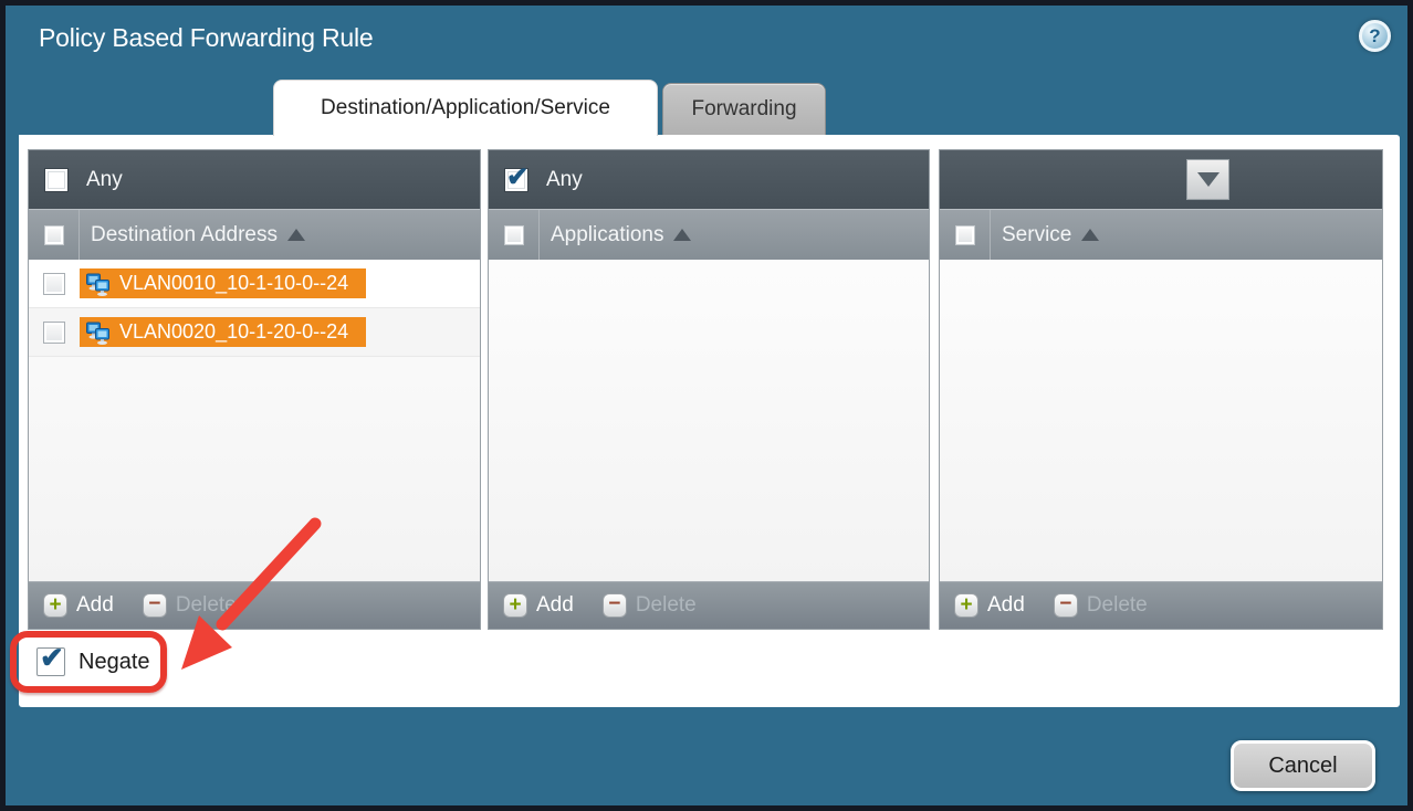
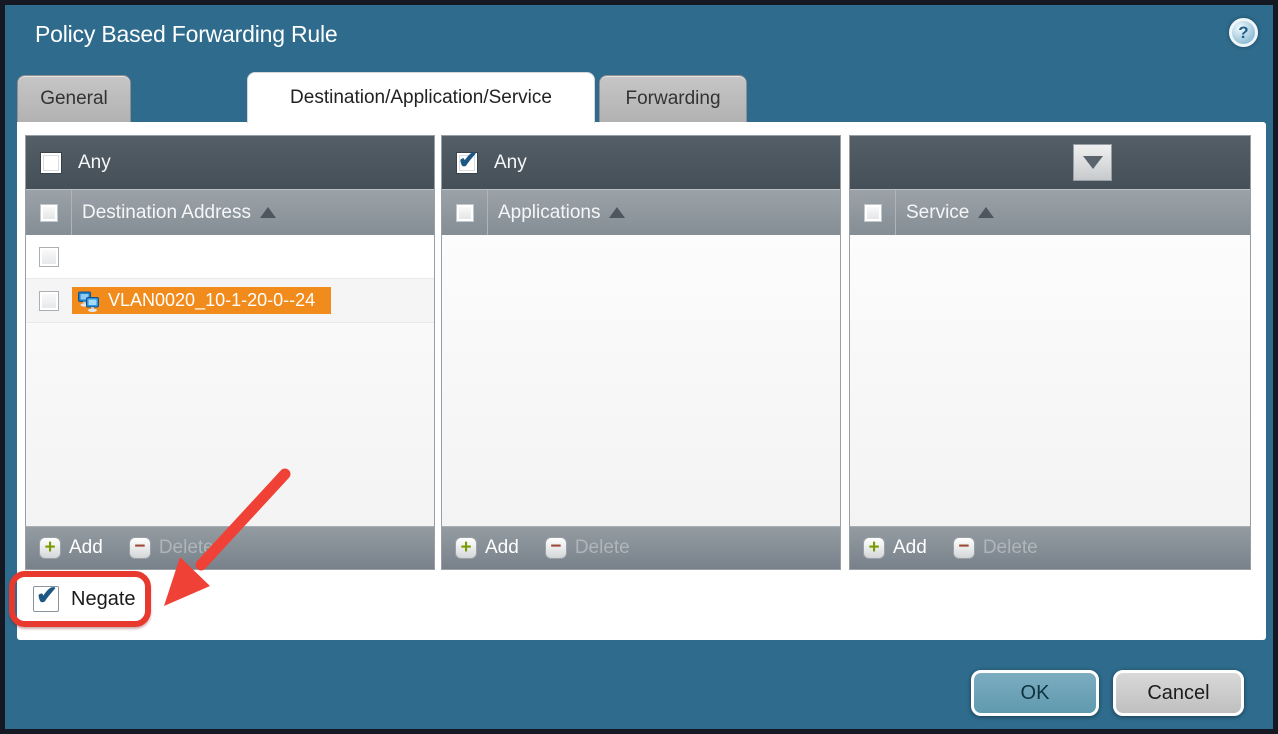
  Policy Based Forwarding Rule
  ?
+ General
  Destination/Application/Service
  Forwarding
  Any
  Destination Address
- VLAN0010_10-1-10-0--24
  VLAN0020_10-1-20-0--24
  +
  Add
  −
  Delete
  Any
  Applications
  +
  Add
  −
  Delete
  Service
  +
  Add
  −
  Delete
  Negate
+ OK
  Cancel
